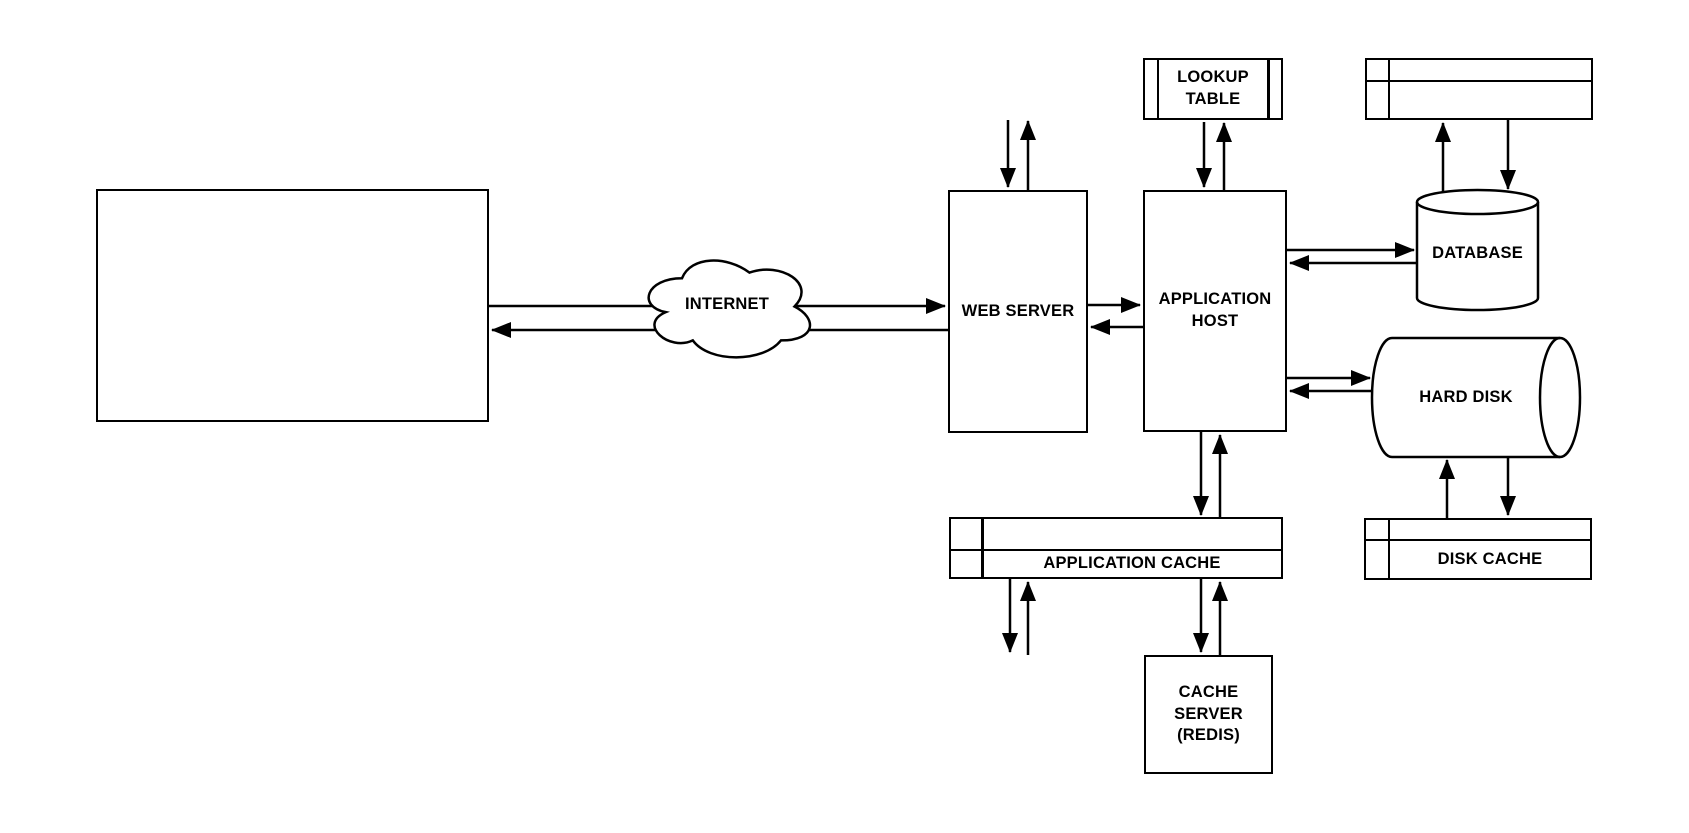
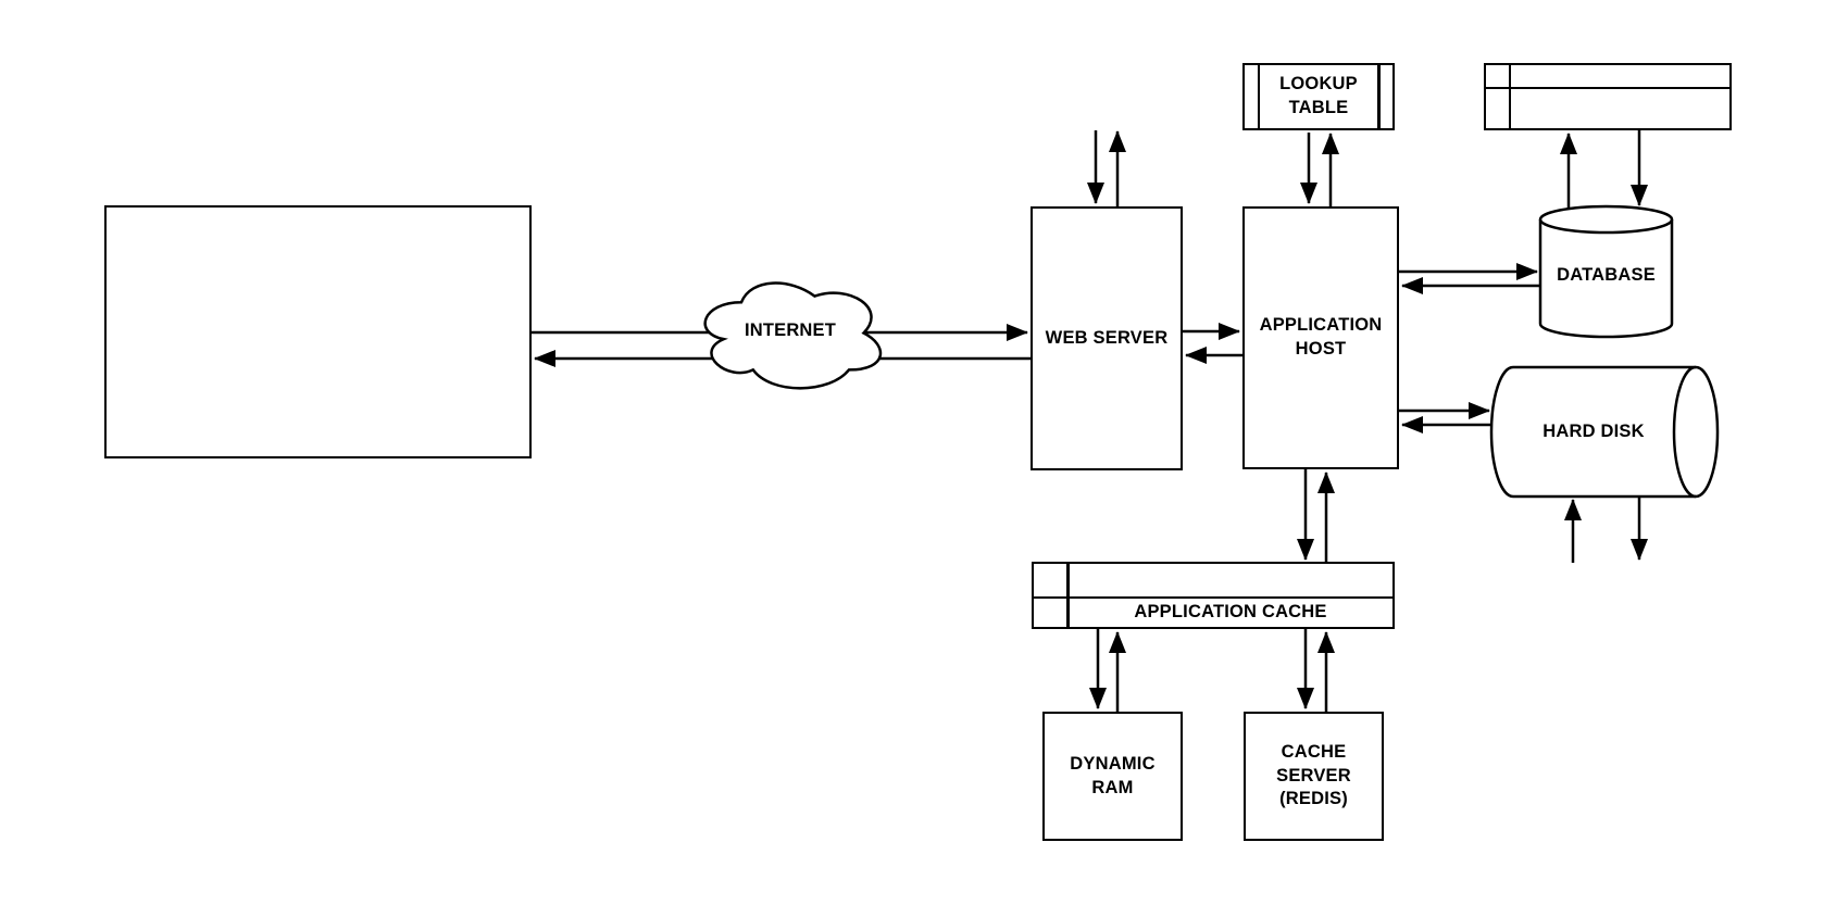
  INTERNET
  DATABASE
  HARD DISK
  APPLICATION CACHE
- DISK CACHE
  LOOKUP TABLE
  WEB SERVER
  APPLICATION HOST
+ DYNAMIC RAM
  CACHE SERVER (REDIS)
